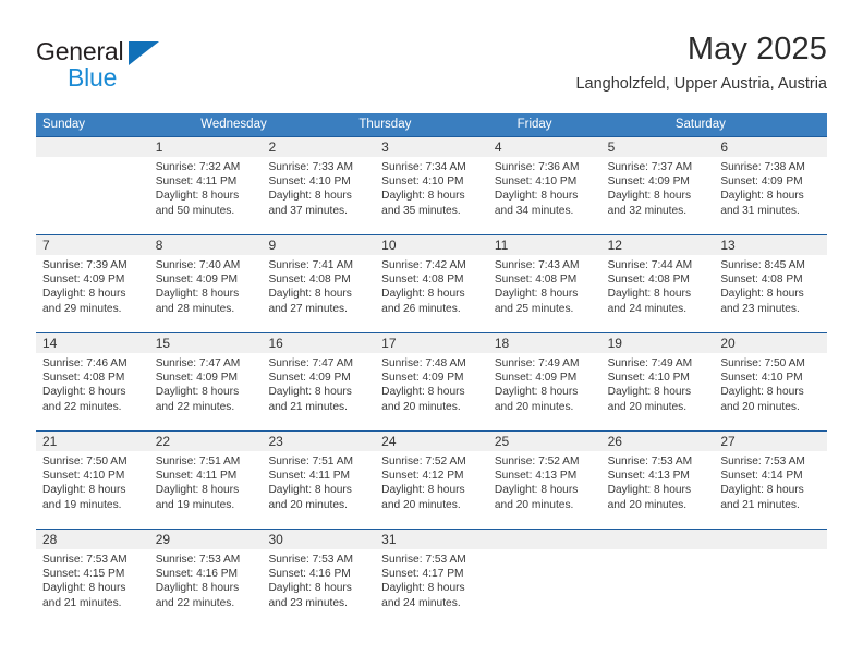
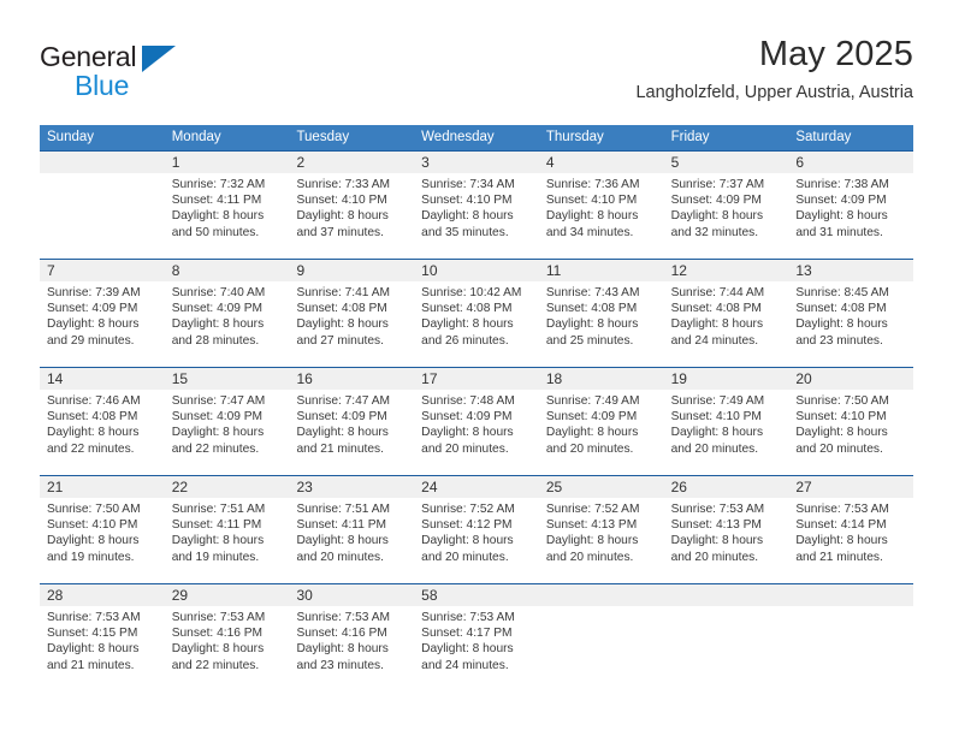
  General
  Blue
  May 2025
  Langholzfeld, Upper Austria, Austria
  Sunday
+ Monday
+ Tuesday
  Wednesday
  Thursday
  Friday
  Saturday
  1
  Sunrise: 7:32 AM
  Sunset: 4:11 PM
  Daylight: 8 hours
  and 50 minutes.
  2
  Sunrise: 7:33 AM
  Sunset: 4:10 PM
  Daylight: 8 hours
  and 37 minutes.
  3
  Sunrise: 7:34 AM
  Sunset: 4:10 PM
  Daylight: 8 hours
  and 35 minutes.
  4
  Sunrise: 7:36 AM
  Sunset: 4:10 PM
  Daylight: 8 hours
  and 34 minutes.
  5
  Sunrise: 7:37 AM
  Sunset: 4:09 PM
  Daylight: 8 hours
  and 32 minutes.
  6
  Sunrise: 7:38 AM
  Sunset: 4:09 PM
  Daylight: 8 hours
  and 31 minutes.
  7
  Sunrise: 7:39 AM
  Sunset: 4:09 PM
  Daylight: 8 hours
  and 29 minutes.
  8
  Sunrise: 7:40 AM
  Sunset: 4:09 PM
  Daylight: 8 hours
  and 28 minutes.
  9
  Sunrise: 7:41 AM
  Sunset: 4:08 PM
  Daylight: 8 hours
  and 27 minutes.
  10
- Sunrise: 7:42 AM
+ Sunrise: 10:42 AM
  Sunset: 4:08 PM
  Daylight: 8 hours
  and 26 minutes.
  11
  Sunrise: 7:43 AM
  Sunset: 4:08 PM
  Daylight: 8 hours
  and 25 minutes.
  12
  Sunrise: 7:44 AM
  Sunset: 4:08 PM
  Daylight: 8 hours
  and 24 minutes.
  13
  Sunrise: 8:45 AM
  Sunset: 4:08 PM
  Daylight: 8 hours
  and 23 minutes.
  14
  Sunrise: 7:46 AM
  Sunset: 4:08 PM
  Daylight: 8 hours
  and 22 minutes.
  15
  Sunrise: 7:47 AM
  Sunset: 4:09 PM
  Daylight: 8 hours
  and 22 minutes.
  16
  Sunrise: 7:47 AM
  Sunset: 4:09 PM
  Daylight: 8 hours
  and 21 minutes.
  17
  Sunrise: 7:48 AM
  Sunset: 4:09 PM
  Daylight: 8 hours
  and 20 minutes.
  18
  Sunrise: 7:49 AM
  Sunset: 4:09 PM
  Daylight: 8 hours
  and 20 minutes.
  19
  Sunrise: 7:49 AM
  Sunset: 4:10 PM
  Daylight: 8 hours
  and 20 minutes.
  20
  Sunrise: 7:50 AM
  Sunset: 4:10 PM
  Daylight: 8 hours
  and 20 minutes.
  21
  Sunrise: 7:50 AM
  Sunset: 4:10 PM
  Daylight: 8 hours
  and 19 minutes.
  22
  Sunrise: 7:51 AM
  Sunset: 4:11 PM
  Daylight: 8 hours
  and 19 minutes.
  23
  Sunrise: 7:51 AM
  Sunset: 4:11 PM
  Daylight: 8 hours
  and 20 minutes.
  24
  Sunrise: 7:52 AM
  Sunset: 4:12 PM
  Daylight: 8 hours
  and 20 minutes.
  25
  Sunrise: 7:52 AM
  Sunset: 4:13 PM
  Daylight: 8 hours
  and 20 minutes.
  26
  Sunrise: 7:53 AM
  Sunset: 4:13 PM
  Daylight: 8 hours
  and 20 minutes.
  27
  Sunrise: 7:53 AM
  Sunset: 4:14 PM
  Daylight: 8 hours
  and 21 minutes.
  28
  Sunrise: 7:53 AM
  Sunset: 4:15 PM
  Daylight: 8 hours
  and 21 minutes.
  29
  Sunrise: 7:53 AM
  Sunset: 4:16 PM
  Daylight: 8 hours
  and 22 minutes.
  30
  Sunrise: 7:53 AM
  Sunset: 4:16 PM
  Daylight: 8 hours
  and 23 minutes.
- 31
+ 58
  Sunrise: 7:53 AM
  Sunset: 4:17 PM
  Daylight: 8 hours
  and 24 minutes.
